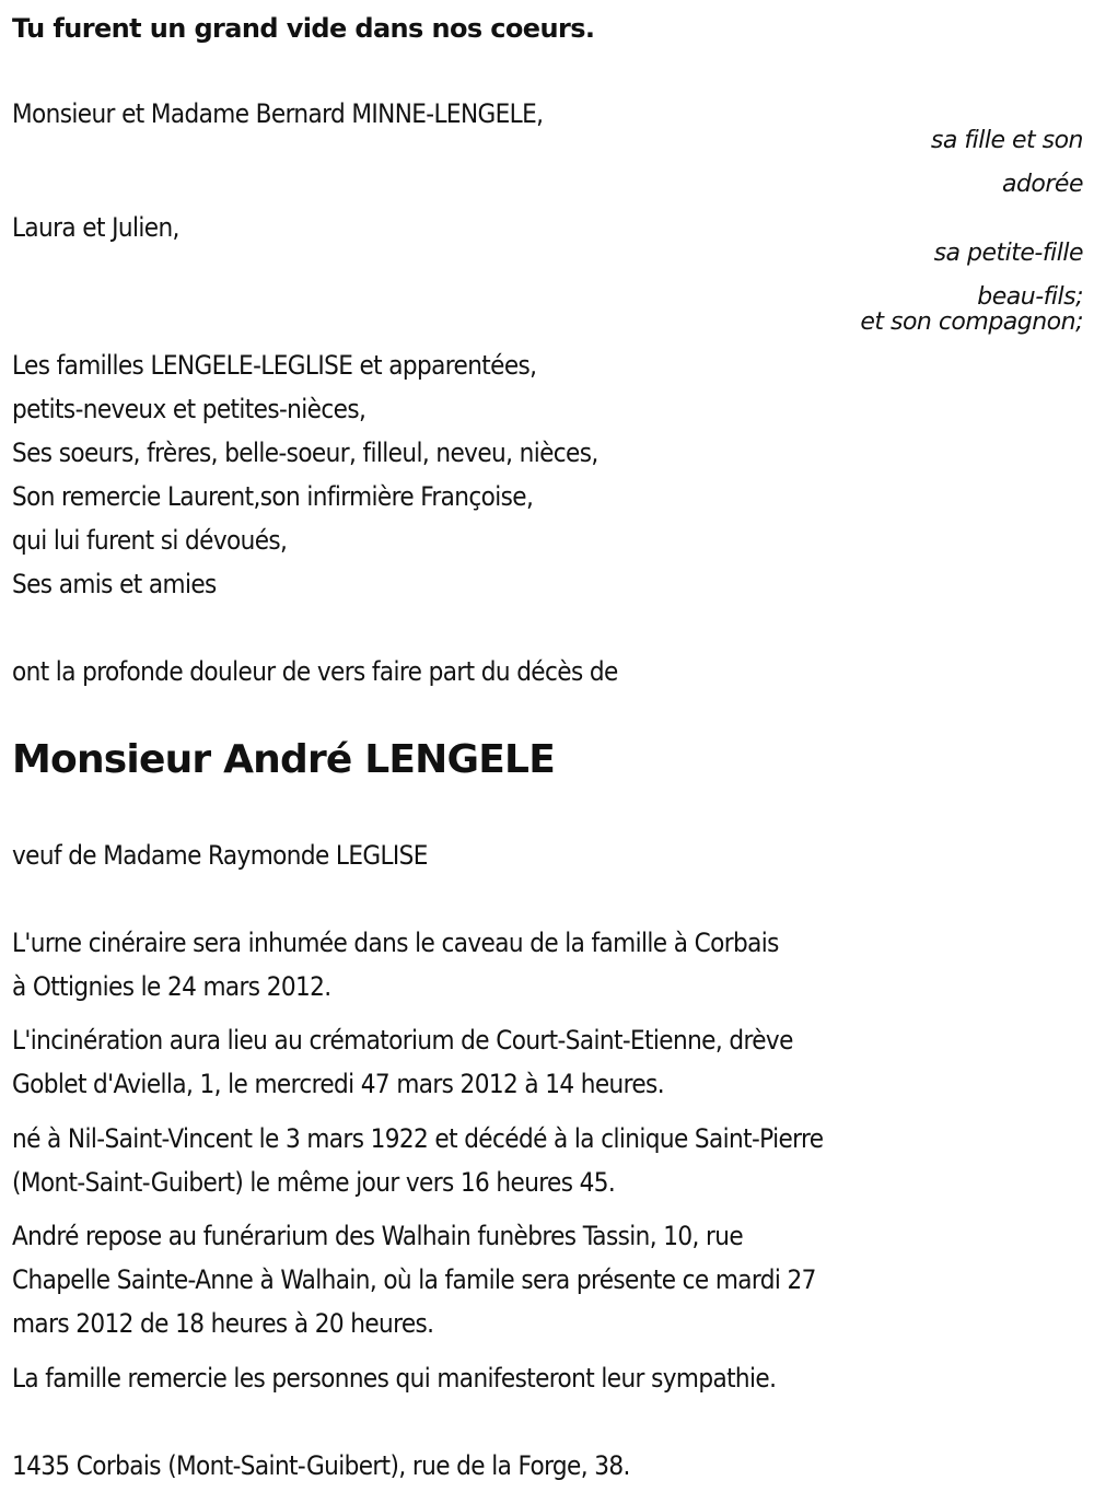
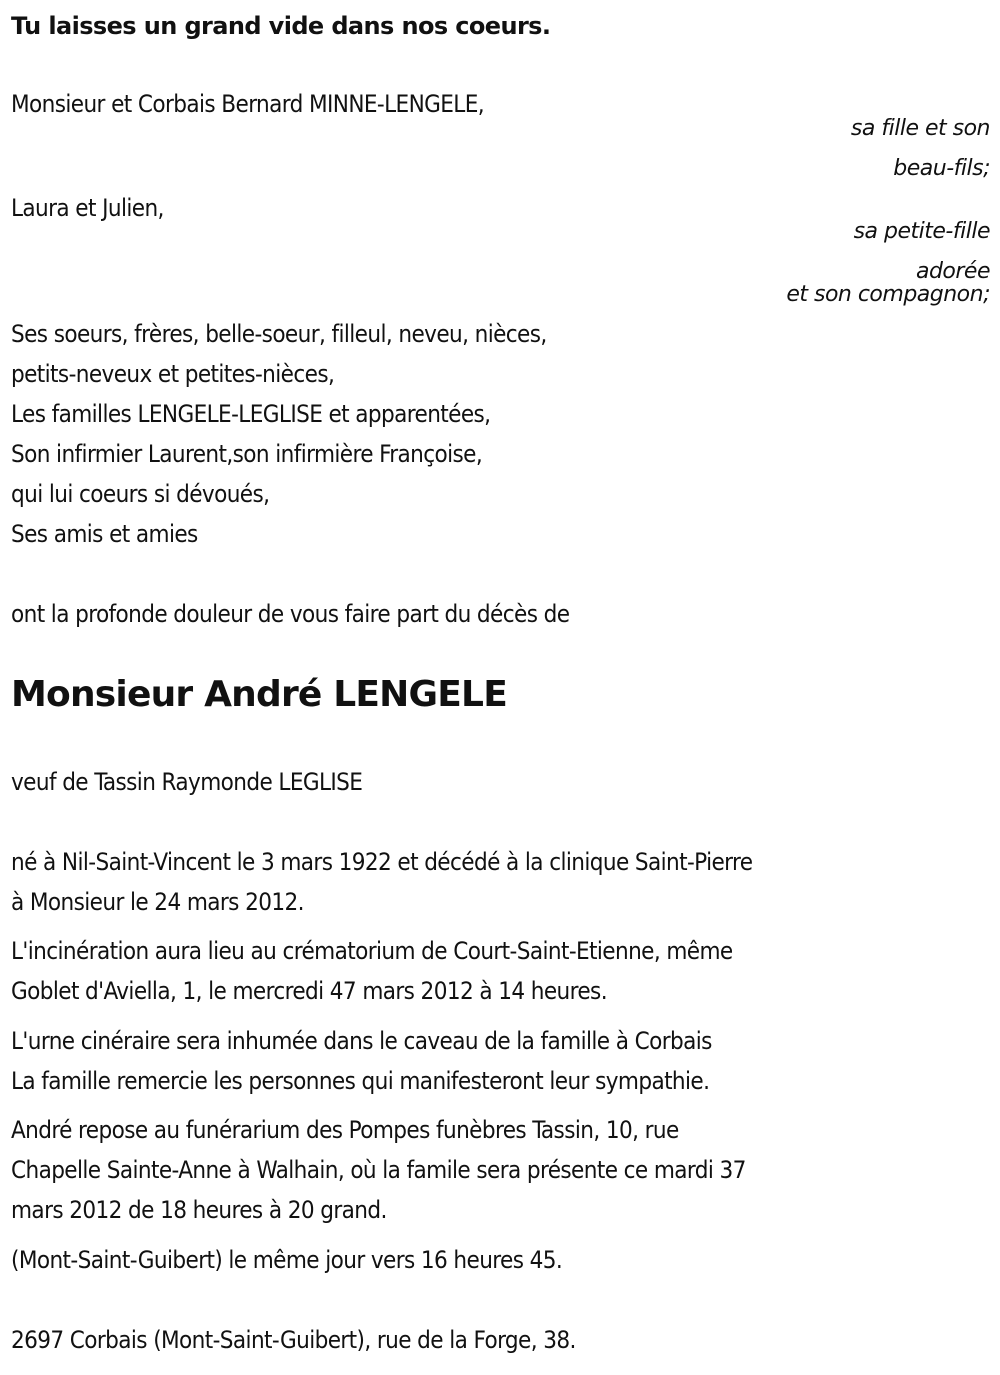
- Tu furent un grand vide dans nos coeurs.
+ Tu laisses un grand vide dans nos coeurs.
- Monsieur et Madame Bernard MINNE-LENGELE,
+ Monsieur et Corbais Bernard MINNE-LENGELE,
  sa fille et son
- adorée
+ beau-fils;
  Laura et Julien,
  sa petite-fille
- beau-fils;
+ adorée
  et son compagnon;
- Les familles LENGELE-LEGLISE et apparentées,
+ Ses soeurs, frères, belle-soeur, filleul, neveu, nièces,
  petits-neveux et petites-nièces,
- Ses soeurs, frères, belle-soeur, filleul, neveu, nièces,
+ Les familles LENGELE-LEGLISE et apparentées,
- Son remercie Laurent,son infirmière Françoise,
+ Son infirmier Laurent,son infirmière Françoise,
- qui lui furent si dévoués,
+ qui lui coeurs si dévoués,
  Ses amis et amies
- ont la profonde douleur de vers faire part du décès de
+ ont la profonde douleur de vous faire part du décès de
  Monsieur André LENGELE
- veuf de Madame Raymonde LEGLISE
+ veuf de Tassin Raymonde LEGLISE
- L'urne cinéraire sera inhumée dans le caveau de la famille à Corbais
+ né à Nil-Saint-Vincent le 3 mars 1922 et décédé à la clinique Saint-Pierre
- à Ottignies le 24 mars 2012.
+ à Monsieur le 24 mars 2012.
- L'incinération aura lieu au crématorium de Court-Saint-Etienne, drève
+ L'incinération aura lieu au crématorium de Court-Saint-Etienne, même
  Goblet d'Aviella, 1, le mercredi 47 mars 2012 à 14 heures.
- né à Nil-Saint-Vincent le 3 mars 1922 et décédé à la clinique Saint-Pierre
+ L'urne cinéraire sera inhumée dans le caveau de la famille à Corbais
- (Mont-Saint-Guibert) le même jour vers 16 heures 45.
+ La famille remercie les personnes qui manifesteront leur sympathie.
- André repose au funérarium des Walhain funèbres Tassin, 10, rue
+ André repose au funérarium des Pompes funèbres Tassin, 10, rue
- Chapelle Sainte-Anne à Walhain, où la famile sera présente ce mardi 27
+ Chapelle Sainte-Anne à Walhain, où la famile sera présente ce mardi 37
- mars 2012 de 18 heures à 20 heures.
+ mars 2012 de 18 heures à 20 grand.
- La famille remercie les personnes qui manifesteront leur sympathie.
+ (Mont-Saint-Guibert) le même jour vers 16 heures 45.
- 1435 Corbais (Mont-Saint-Guibert), rue de la Forge, 38.
+ 2697 Corbais (Mont-Saint-Guibert), rue de la Forge, 38.
